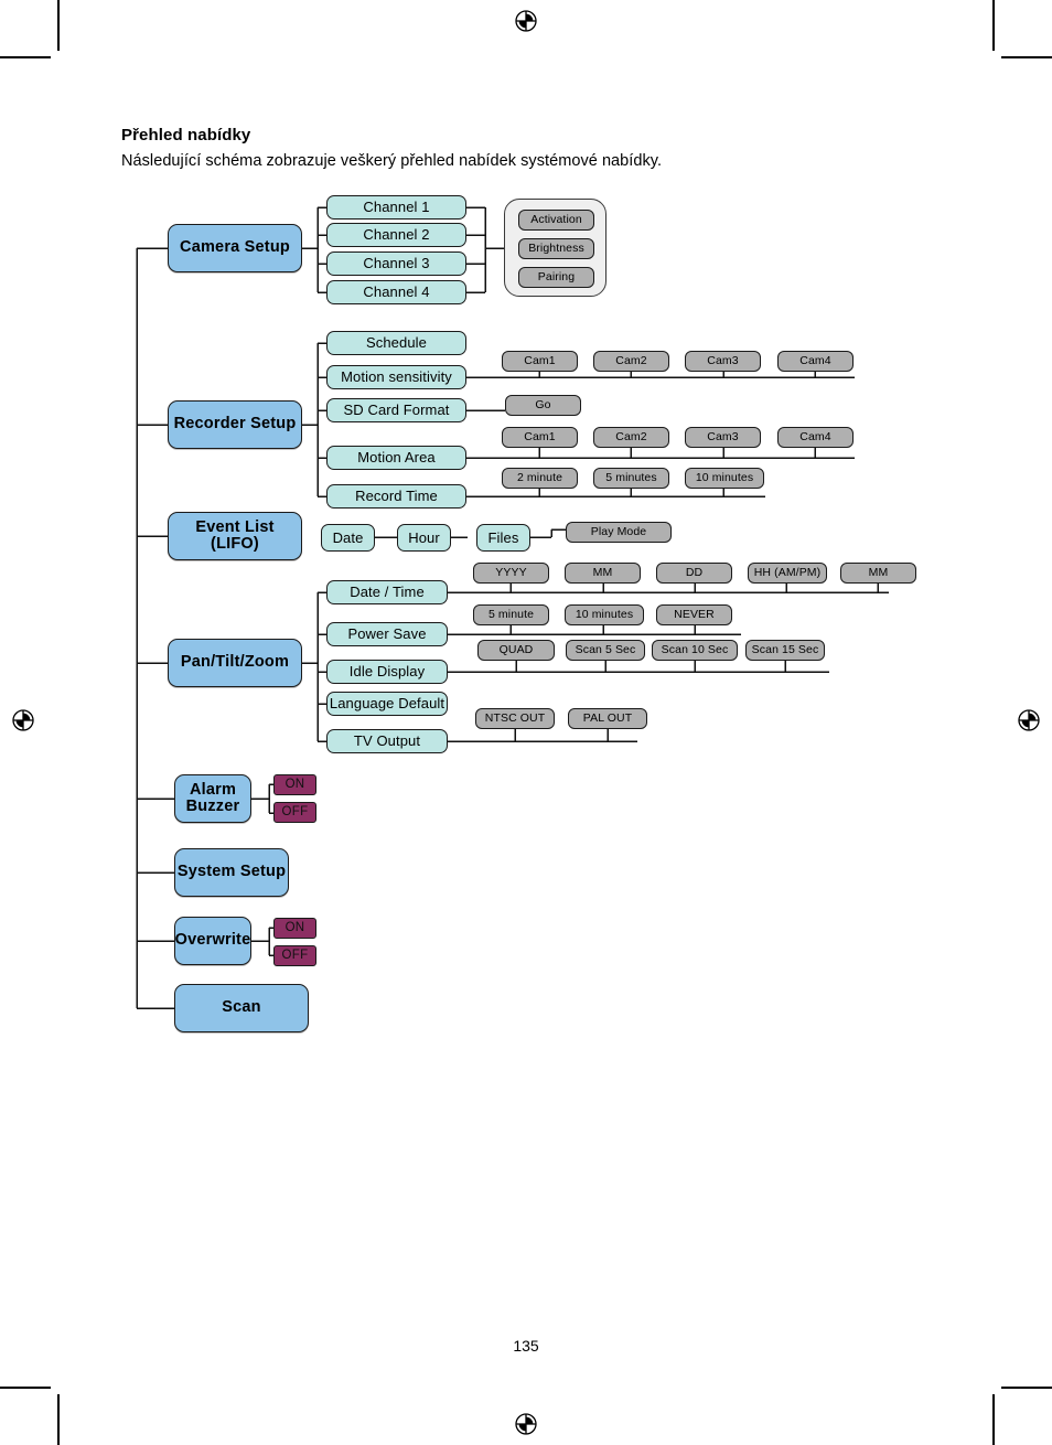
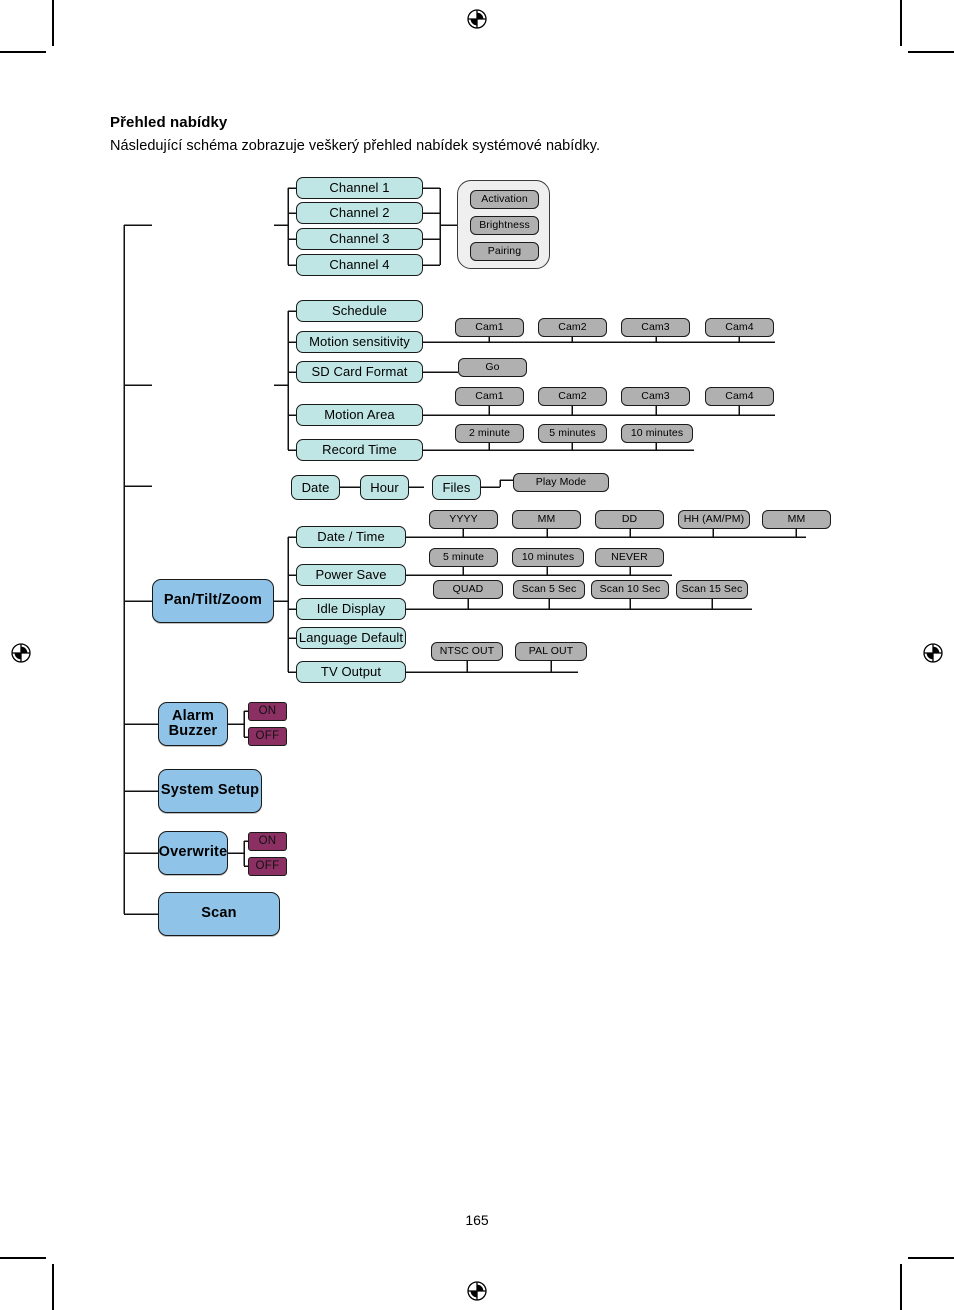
  Přehled nabídky
  Následující schéma zobrazuje veškerý přehled nabídek systémové nabídky.
- 135
+ 165
- Camera Setup
- Recorder Setup
- Event List
- (LIFO)
  Pan/Tilt/Zoom
  Alarm
  Buzzer
  System Setup
  Overwrite
  Scan
  Channel 1
  Channel 2
  Channel 3
  Channel 4
  Activation
  Brightness
  Pairing
  Schedule
  Motion sensitivity
  SD Card Format
  Motion Area
  Record Time
  Cam1
  Cam2
  Cam3
  Cam4
  Go
  Cam1
  Cam2
  Cam3
  Cam4
  2 minute
  5 minutes
  10 minutes
  Date
  Hour
  Files
  Play Mode
  Date / Time
  Power Save
  Idle Display
  Language Default
  TV Output
  YYYY
  MM
  DD
  HH (AM/PM)
  MM
  5 minute
  10 minutes
  NEVER
  QUAD
  Scan 5 Sec
  Scan 10 Sec
  Scan 15 Sec
  NTSC OUT
  PAL OUT
  ON
  OFF
  ON
  OFF
